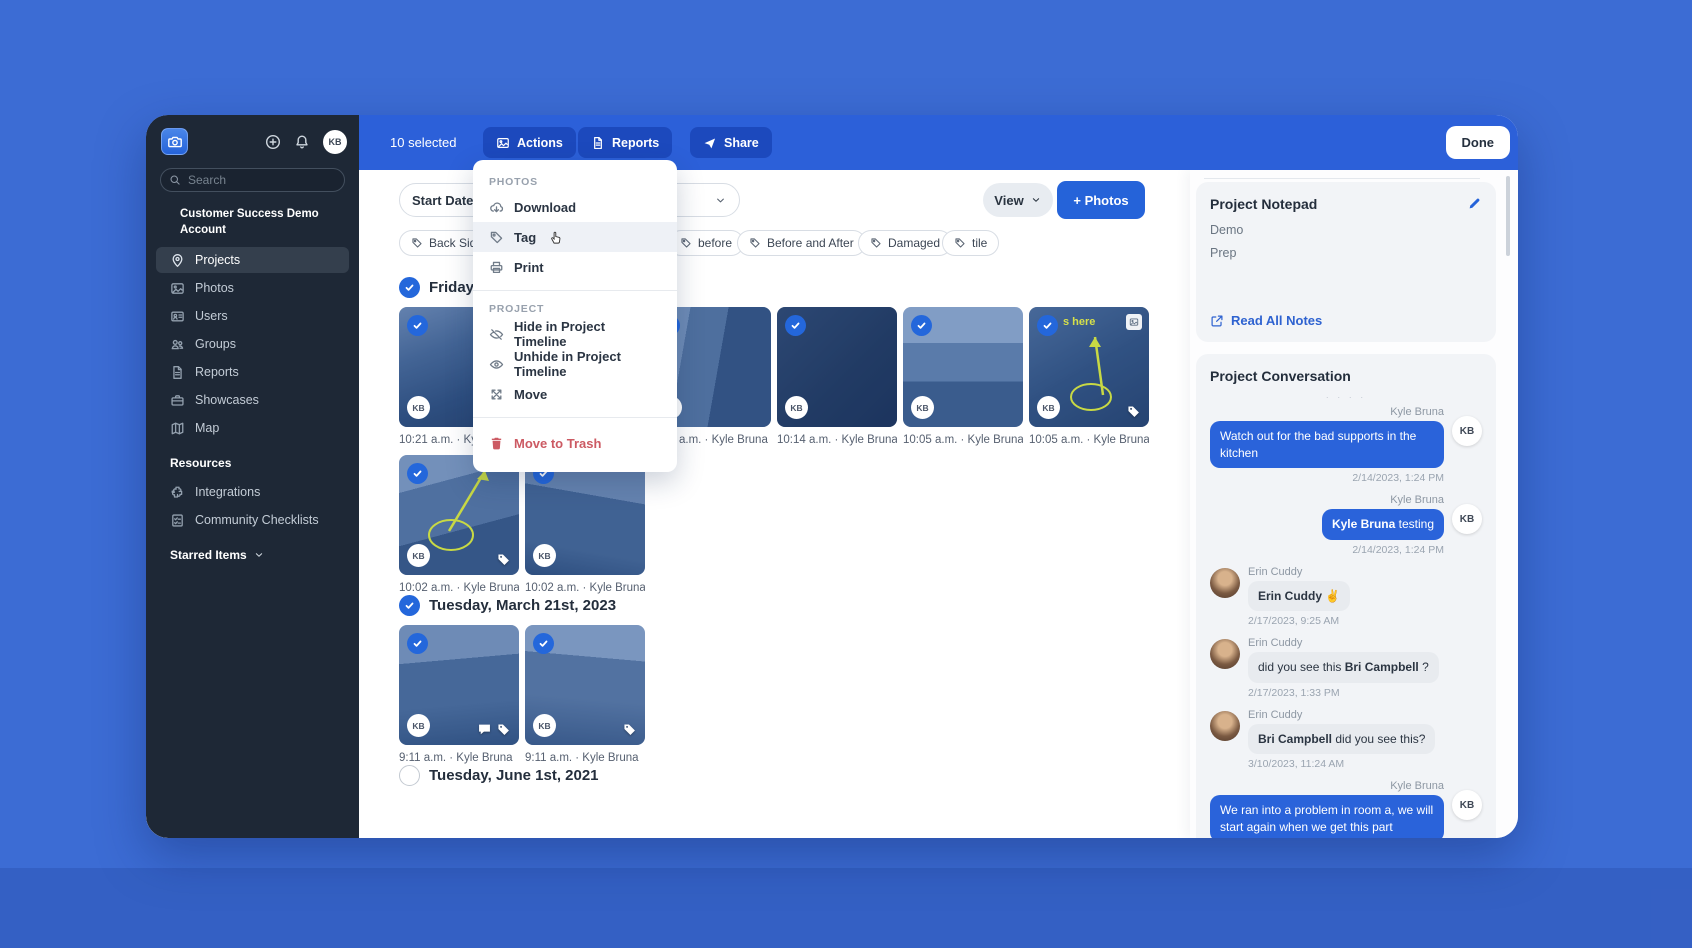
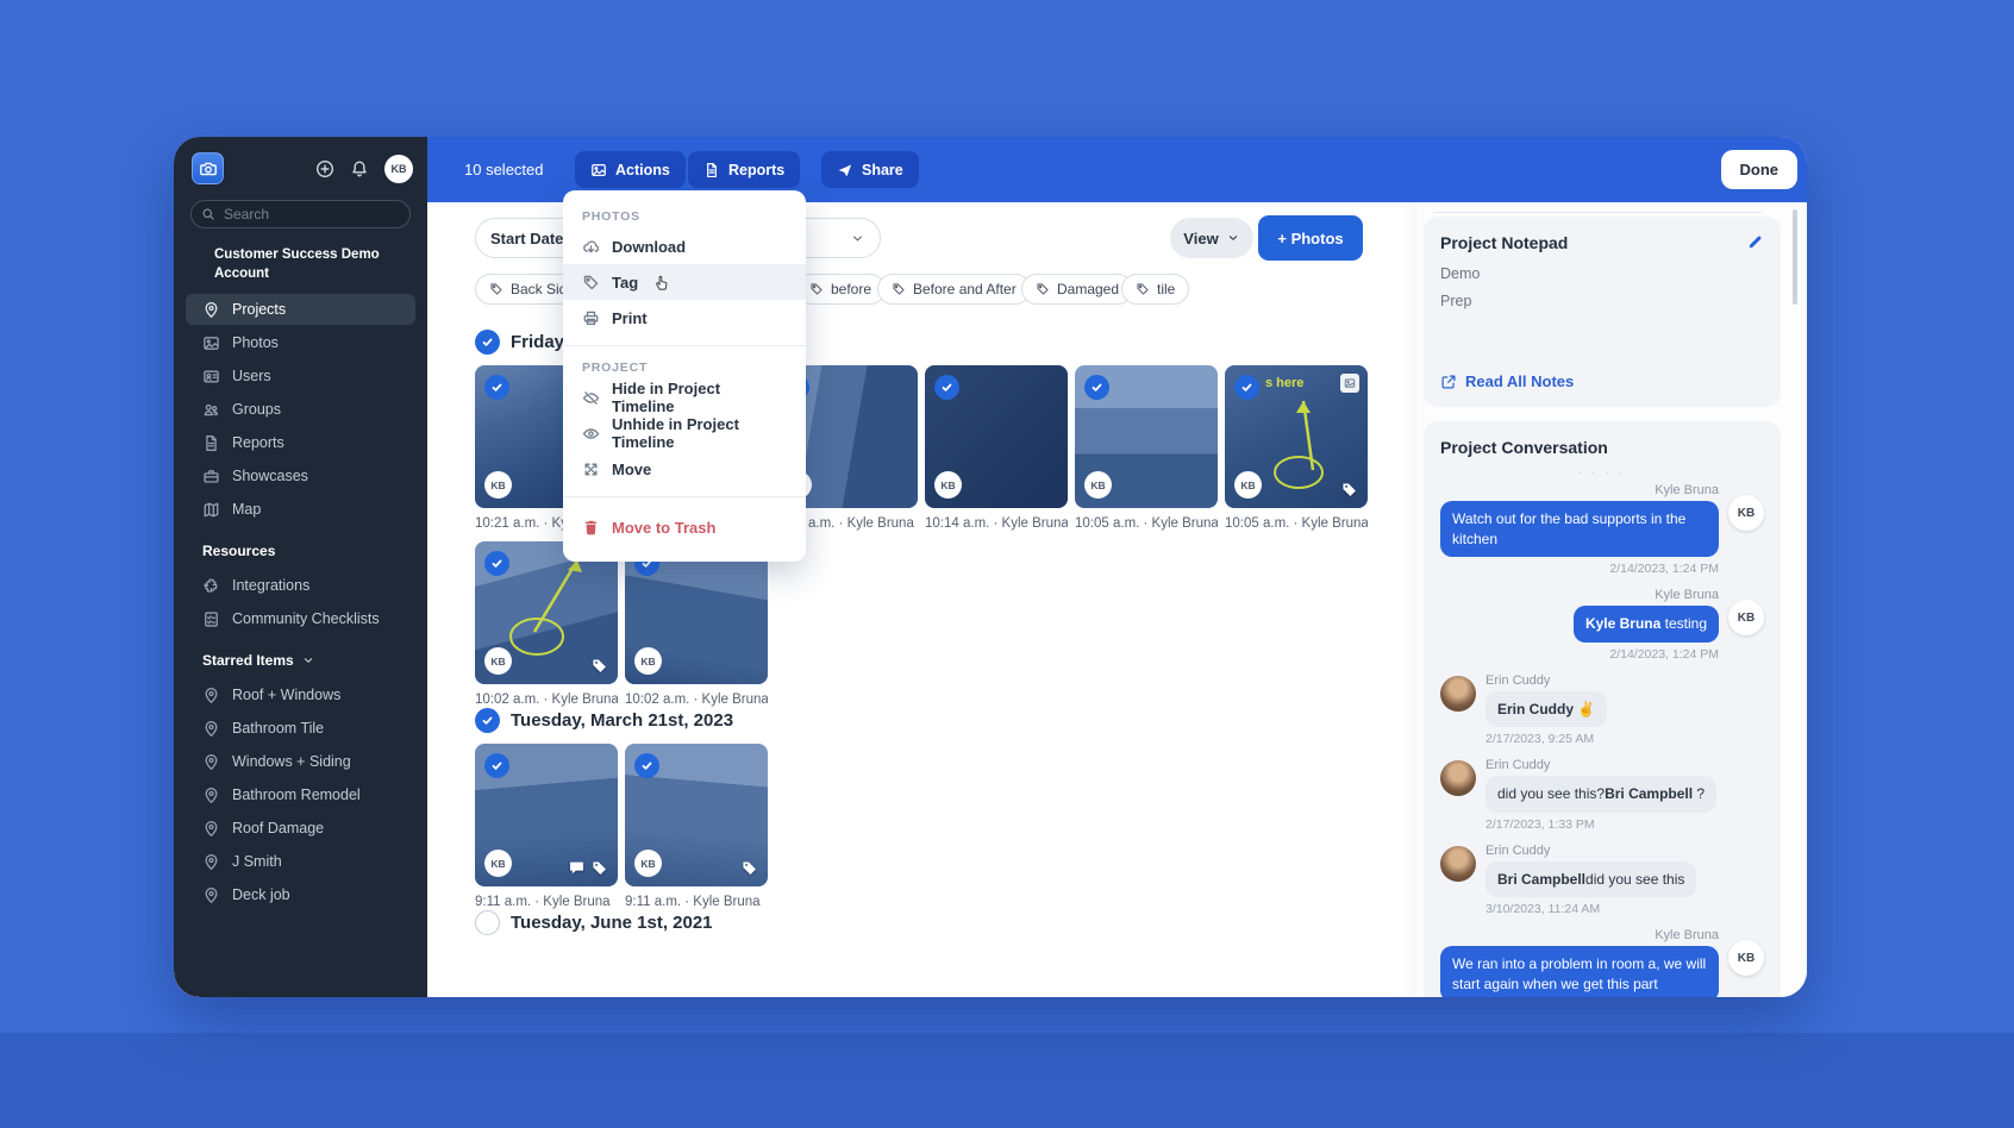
  10 selected
  Actions
  Reports
  Share
  Done
  KB
  Search
  Customer Success Demo Account
  Projects
  Photos
  Users
  Groups
  Reports
  Showcases
  Map
  Resources
  Integrations
  Community Checklists
  Starred Items
+ Roof + Windows
+ Bathroom Tile
+ Windows + Siding
+ Bathroom Remodel
+ Roof Damage
+ J Smith
+ Deck job
  Start Date
  View
  + Photos
  Back Si
  before
  Before and After
  Damaged
  tile
  Friday
  KB
  KB
  KB
  s here
  KB
  a.m. · Kyle Bruna
  10:14 a.m. · Kyle Bruna
  10:05 a.m. · Kyle Bruna
  10:05 a.m. · Kyle Bruna
  KB
  KB
  10:02 a.m. · Kyle Bruna
  10:02 a.m. · Kyle Bruna
  Tuesday, March 21st, 2023
  KB
  KB
  9:11 a.m. · Kyle Bruna
  9:11 a.m. · Kyle Bruna
  Tuesday, June 1st, 2021
  PHOTOS
  Download
  Tag
  Print
  PROJECT
  Hide in Project Timeline
  Unhide in Project Timeline
  Move
  Move to Trash
  Project Notepad
  Demo
  Prep
  Read All Notes
  Project Conversation
  · · · ·
  Kyle Bruna
  KB
  Watch out for the bad supports in the kitchen
  2/14/2023, 1:24 PM
  Kyle Bruna
  KB
  Kyle Bruna testing
  2/14/2023, 1:24 PM
  Erin Cuddy
  Erin Cuddy ✌
  2/17/2023, 9:25 AM
  Erin Cuddy
- did you see this Bri Campbell ?
+ did you see this?Bri Campbell ?
  2/17/2023, 1:33 PM
  Erin Cuddy
- Bri Campbell did you see this?
+ Bri Campbelldid you see this
  3/10/2023, 11:24 AM
  Kyle Bruna
  KB
  We ran into a problem in room a, we will start again when we get this part
